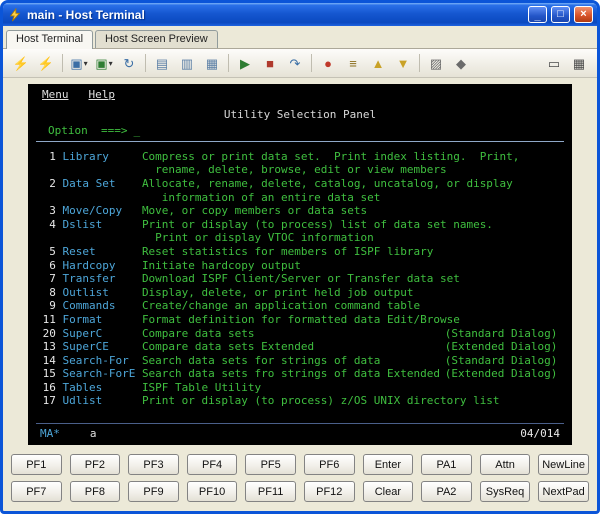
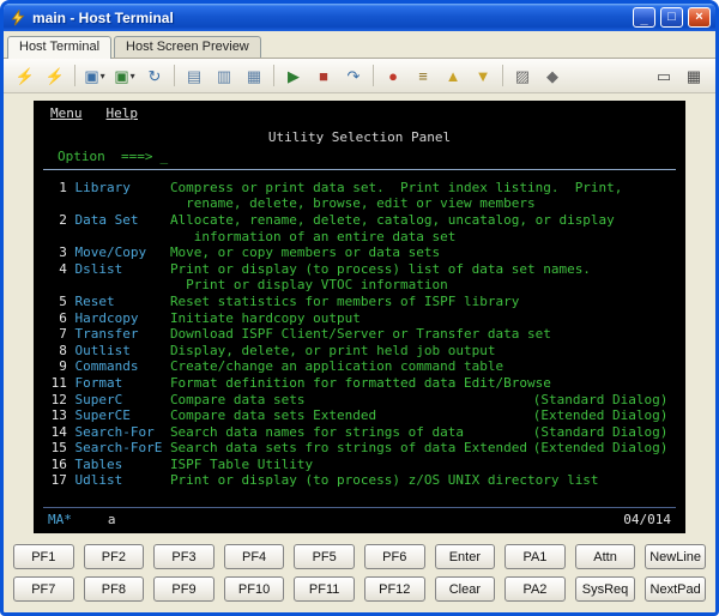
  main - Host Terminal
  _
  □
  ×
  Host Terminal
  Host Screen Preview
  ⚡
  ⚡
  ▣
  ▾
  ▣
  ▾
  ↻
  ▤
  ▥
  ▦
  ▶
  ■
  ↷
  ●
  ≡
  ▲
  ▼
  ▨
  ◆
  ▭
  ▦
  Menu
  Help
  Utility Selection Panel
  Option ===>
  _
  1
  Library
  Compress or print data set. Print index listing. Print,
  rename, delete, browse, edit or view members
  2
  Data Set
  Allocate, rename, delete, catalog, uncatalog, or display
  information of an entire data set
  3
  Move/Copy
  Move, or copy members or data sets
  4
  Dslist
  Print or display (to process) list of data set names.
  Print or display VTOC information
  5
  Reset
  Reset statistics for members of ISPF library
  6
  Hardcopy
  Initiate hardcopy output
  7
  Transfer
  Download ISPF Client/Server or Transfer data set
  8
  Outlist
  Display, delete, or print held job output
  9
  Commands
  Create/change an application command table
  11
  Format
  Format definition for formatted data Edit/Browse
- 20
+ 12
  SuperC
  Compare data sets
  (Standard Dialog)
  13
  SuperCE
  Compare data sets Extended
  (Extended Dialog)
  14
  Search-For
- Search data sets for strings of data
+ Search data names for strings of data
  (Standard Dialog)
  15
  Search-ForE
  Search data sets fro strings of data Extended
  (Extended Dialog)
  16
  Tables
  ISPF Table Utility
  17
  Udlist
  Print or display (to process) z/OS UNIX directory list
  MA*
  a
  04/014
  PF1
  PF2
  PF3
  PF4
  PF5
  PF6
  Enter
  PA1
  Attn
  NewLine
  PF7
  PF8
  PF9
  PF10
  PF11
  PF12
  Clear
  PA2
  SysReq
  NextPad
